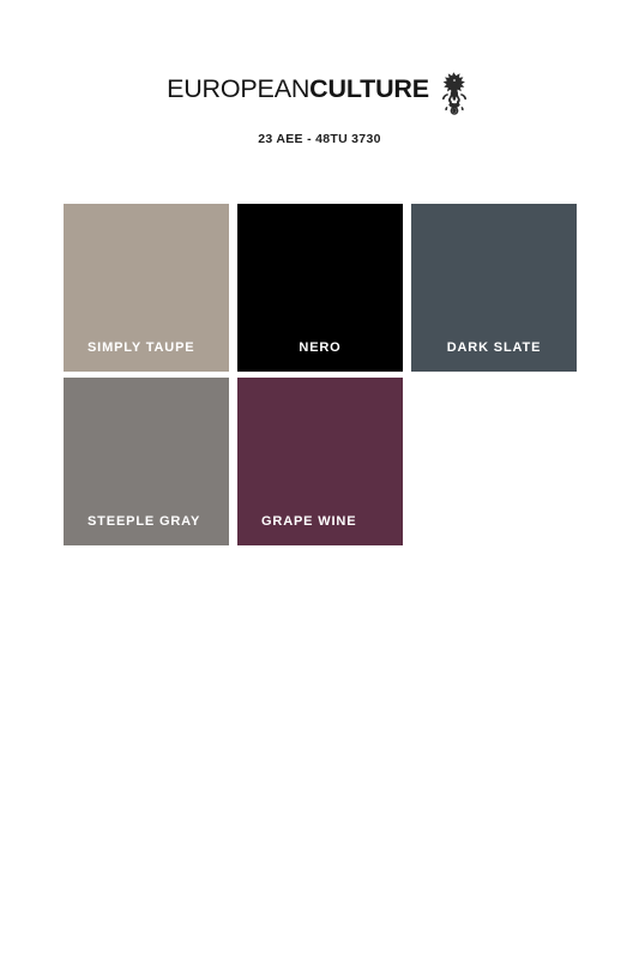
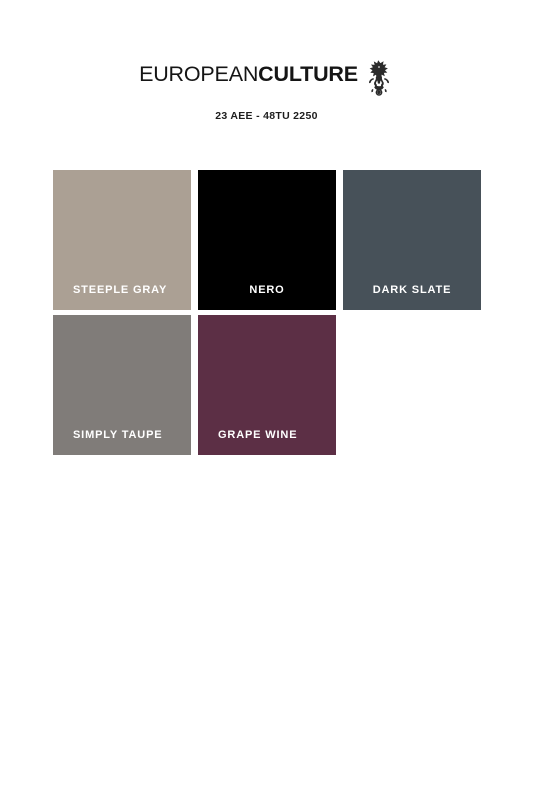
  EUROPEANCULTURE
- 23 AEE - 48TU 3730
+ 23 AEE - 48TU 2250
- SIMPLY TAUPE
+ STEEPLE GRAY
  NERO
  DARK SLATE
- STEEPLE GRAY
+ SIMPLY TAUPE
  GRAPE WINE
